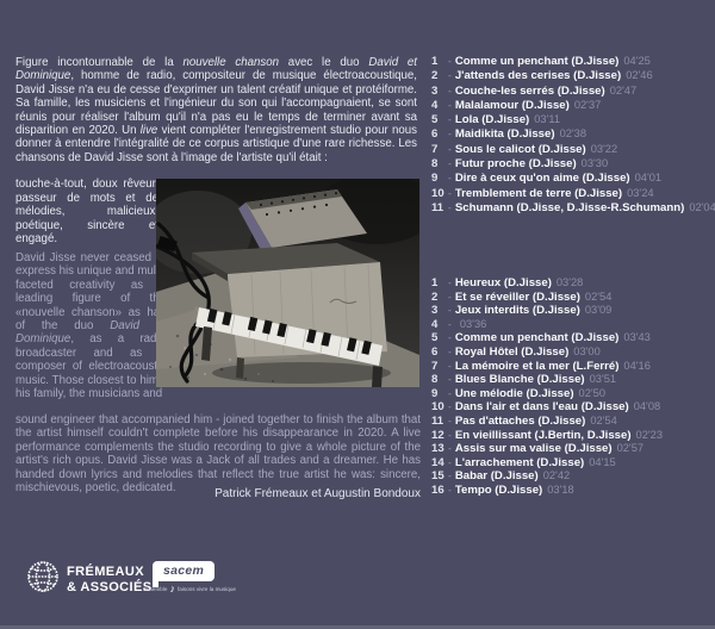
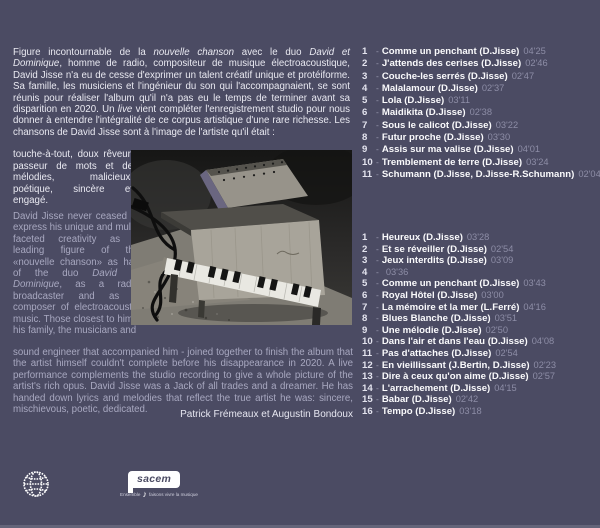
  Figure incontournable de la nouvelle chanson avec le duo David et Dominique, homme de radio, compositeur de musique électroacoustique, David Jisse n'a eu de cesse d'exprimer un talent créatif unique et protéiforme. Sa famille, les musiciens et l'ingénieur du son qui l'accompagnaient, se sont réunis pour réaliser l'album qu'il n'a pas eu le temps de terminer avant sa disparition en 2020. Un live vient compléter l'enregistrement studio pour nous donner à entendre l'intégralité de ce corpus artistique d'une rare richesse. Les chansons de David Jisse sont à l'image de l'artiste qu'il était :
  touche-à-tout, doux rêveur passeur de mots et d mélodies, malicieux poétique, sincère e engagé.
  David Jisse never ceased express his unique and mulfaceted creativity as leading figure of t «nouvelle chanson» as h of the duo David Dominique, as a rad broadcaster and as composer of electroacous music. Those closest to him his family, the musicians and
  sound engineer that accompanied him - joined together to finish the album that the artist himself couldn't complete before his disappearance in 2020. A live performance complements the studio recording to give a whole picture of the artist's rich opus. David Jisse was a Jack of all trades and a dreamer. He has handed down lyrics and melodies that reflect the true artist he was: sincere, mischievous, poetic, dedicated.
  Patrick Frémeaux et Augustin Bondoux
  1
  -
  Comme un penchant (D.Jisse)
  04'25
  2
  -
  J'attends des cerises (D.Jisse)
  02'46
  3
  -
  Couche-les serrés (D.Jisse)
  02'47
  4
  -
  Malalamour (D.Jisse)
  02'37
  5
  -
  Lola (D.Jisse)
  03'11
  6
  -
  Maidikita (D.Jisse)
  02'38
  7
  -
  Sous le calicot (D.Jisse)
  03'22
  8
  -
  Futur proche (D.Jisse)
  03'30
  9
  -
- Dire à ceux qu'on aime (D.Jisse)
+ Assis sur ma valise (D.Jisse)
  04'01
  10
  -
  Tremblement de terre (D.Jisse)
  03'24
  11
  -
  Schumann (D.Jisse, D.Jisse-R.Schumann)
  02'04
  1
  -
  Heureux (D.Jisse)
  03'28
  2
  -
  Et se réveiller (D.Jisse)
  02'54
  3
  -
  Jeux interdits (D.Jisse)
  03'09
  4
  -
  03'36
  5
  -
  Comme un penchant (D.Jisse)
  03'43
  6
  -
  Royal Hôtel (D.Jisse)
  03'00
  7
  -
  La mémoire et la mer (L.Ferré)
  04'16
  8
  -
  Blues Blanche (D.Jisse)
  03'51
  9
  -
  Une mélodie (D.Jisse)
  02'50
  10
  -
  Dans l'air et dans l'eau (D.Jisse)
  04'08
  11
  -
  Pas d'attaches (D.Jisse)
  02'54
  12
  -
  En vieillissant (J.Bertin, D.Jisse)
  02'23
  13
  -
- Assis sur ma valise (D.Jisse)
+ Dire à ceux qu'on aime (D.Jisse)
  02'57
  14
  -
  L'arrachement (D.Jisse)
  04'15
  15
  -
  Babar (D.Jisse)
  02'42
  16
  -
  Tempo (D.Jisse)
  03'18
- FRÉMEAUX
- & ASSOCIÉS
  sacem
  ♪
